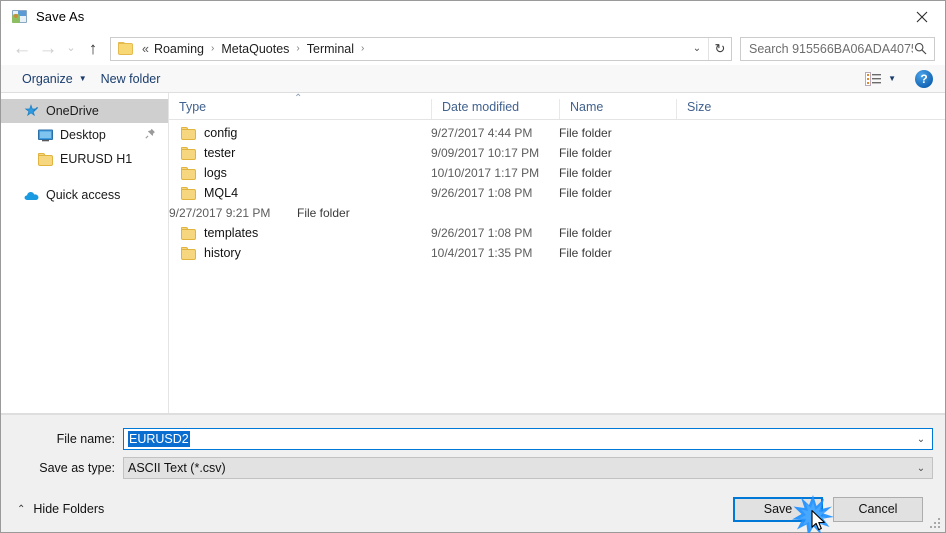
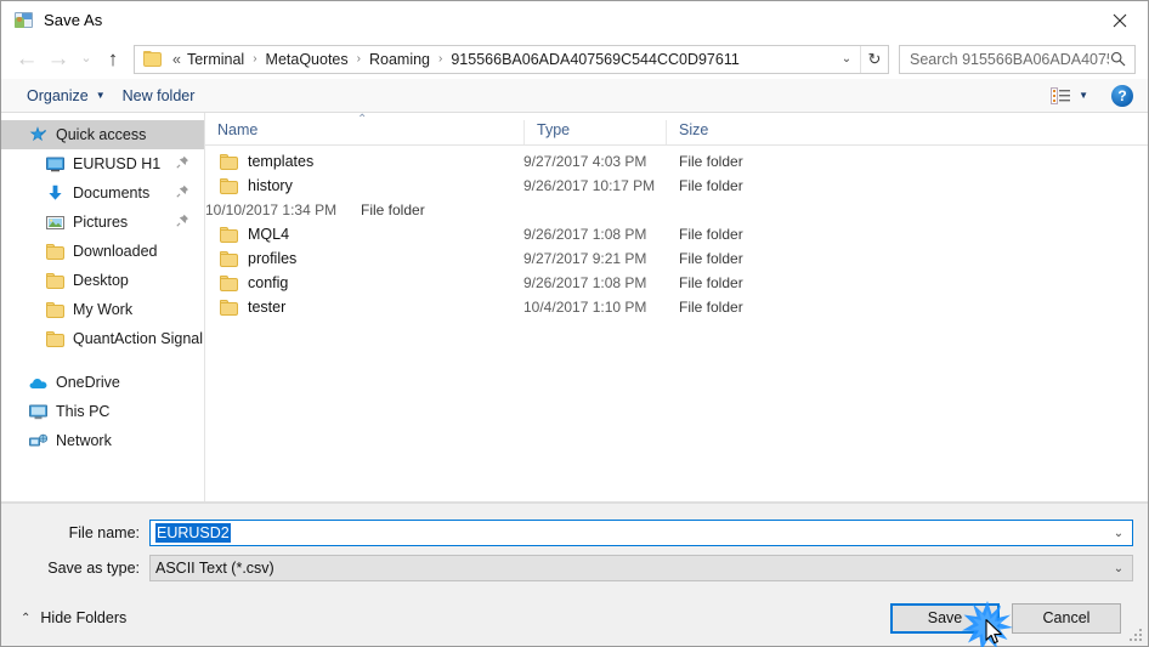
  Save As
  ←
  →
  ⌄
  ↑
  «
- Roaming
+ Terminal
  ›
  MetaQuotes
  ›
- Terminal
+ Roaming
  ›
+ 915566BA06ADA407569C544CC0D97611
  ⌄
  ↻
  Search 915566BA06ADA407
  Organize
  ▼
  New folder
  ▼
  ?
- OneDrive
+ Quick access
- Desktop
+ EURUSD H1
+ Documents
+ Pictures
+ Downloaded
- EURUSD H1
+ Desktop
+ My Work
+ QuantAction Signal
- Quick access
+ OneDrive
+ This PC
+ Network
  ⌃
- Type
+ Name
- Date modified
- Name
+ Type
  Size
- config
+ templates
- 9/27/2017 4:44 PM
+ 9/27/2017 4:03 PM
  File folder
- tester
+ history
- 9/09/2017 10:17 PM
+ 9/26/2017 10:17 PM
  File folder
- logs
- 10/10/2017 1:17 PM
+ 10/10/2017 1:34 PM
  File folder
  MQL4
  9/26/2017 1:08 PM
  File folder
+ profiles
  9/27/2017 9:21 PM
  File folder
- templates
+ config
  9/26/2017 1:08 PM
  File folder
- history
+ tester
- 10/4/2017 1:35 PM
+ 10/4/2017 1:10 PM
  File folder
  File name:
  EURUSD2
  ⌄
  Save as type:
  ASCII Text (*.csv)
  ⌄
  ⌃
  Hide Folders
  Save
  Cancel
